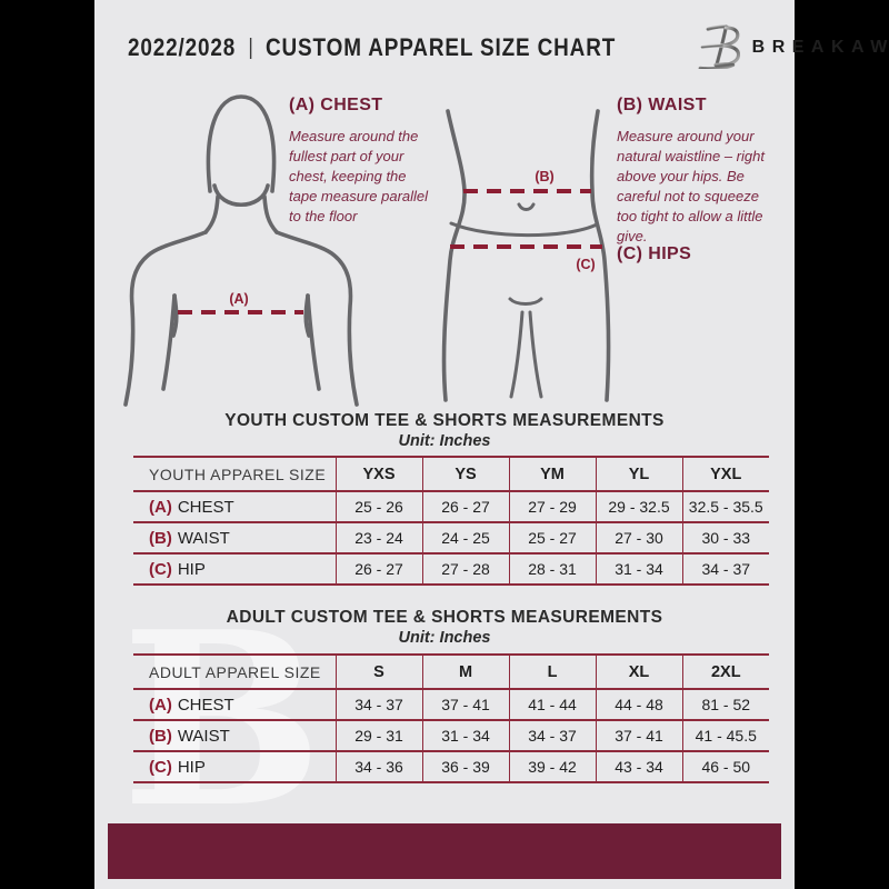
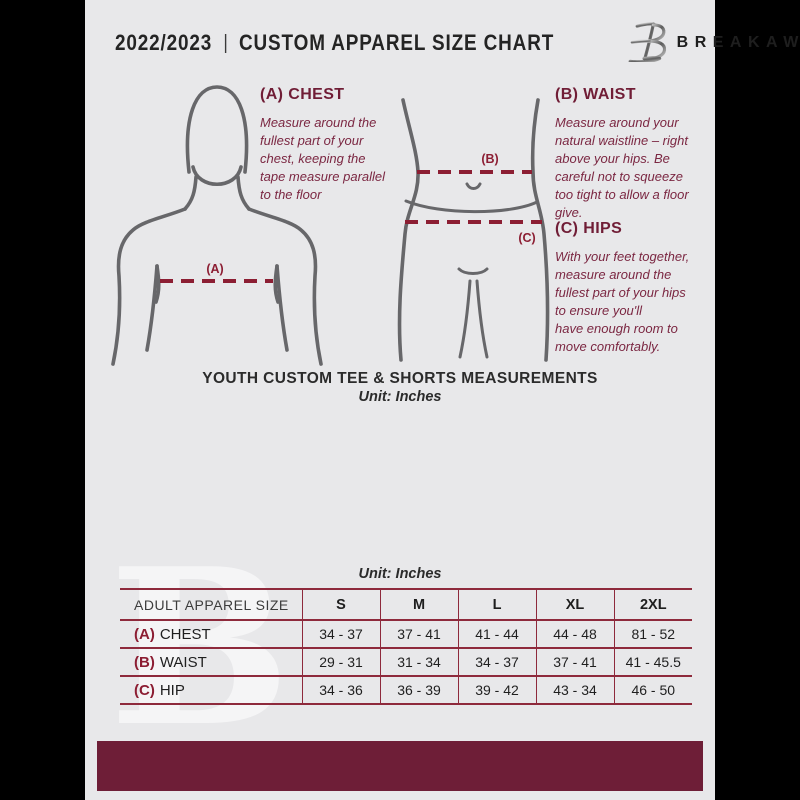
- 2022/2028
+ 2022/2023
  |
  CUSTOM APPAREL SIZE CHART
  BREAKAW
  (A)
  (B)
  (C)
  (A) CHEST
  Measure around the fullest part of your chest, keeping the tape measure parallel to the floor
  (B) WAIST
- Measure around your natural waistline – right above your hips. Be careful not to squeeze too tight to allow a little give.
+ Measure around your natural waistline – right above your hips. Be careful not to squeeze too tight to allow a floor give.
  (C) HIPS
+ With your feet together, measure around the fullest part of your hips to ensure you'll
+ have enough room to move comfortably.
  B
  YOUTH CUSTOM TEE & SHORTS MEASUREMENTS
  Unit: Inches
- YOUTH APPAREL SIZE	YXS	YS	YM	YL	YXL
- (A) CHEST	25 - 26	26 - 27	27 - 29	29 - 32.5	32.5 - 35.5
- (B) WAIST	23 - 24	24 - 25	25 - 27	27 - 30	30 - 33
- (C) HIP	26 - 27	27 - 28	28 - 31	31 - 34	34 - 37
- ADULT CUSTOM TEE & SHORTS MEASUREMENTS
  Unit: Inches
  ADULT APPAREL SIZE	S	M	L	XL	2XL
  (A) CHEST	34 - 37	37 - 41	41 - 44	44 - 48	81 - 52
  (B) WAIST	29 - 31	31 - 34	34 - 37	37 - 41	41 - 45.5
  (C) HIP	34 - 36	36 - 39	39 - 42	43 - 34	46 - 50
